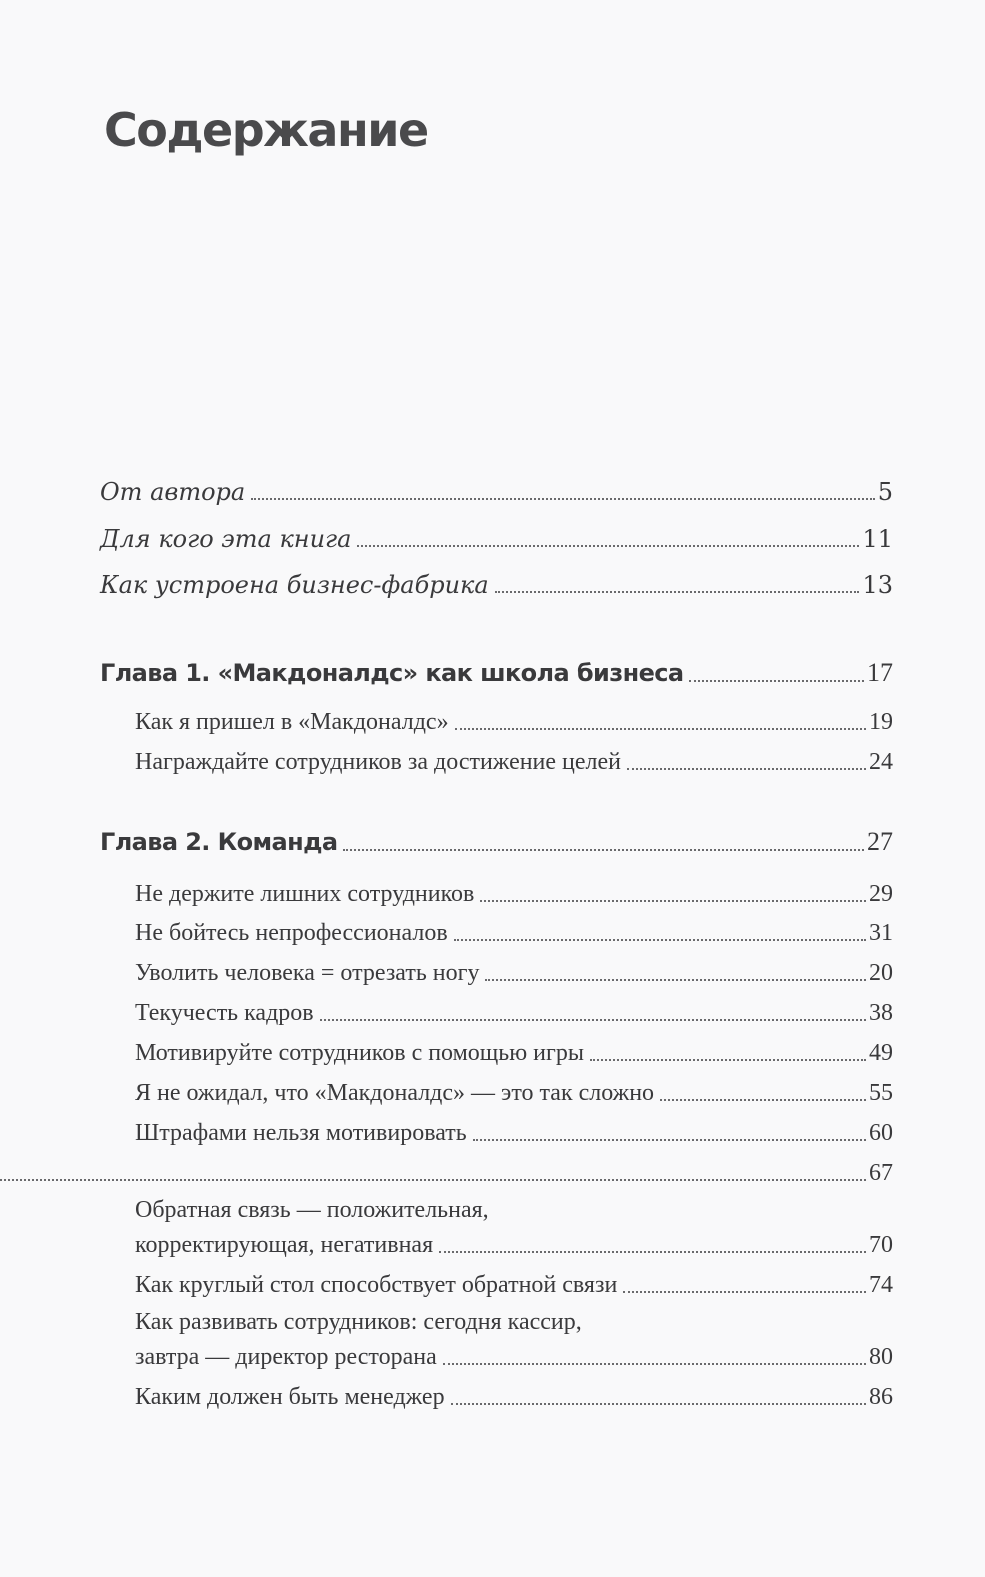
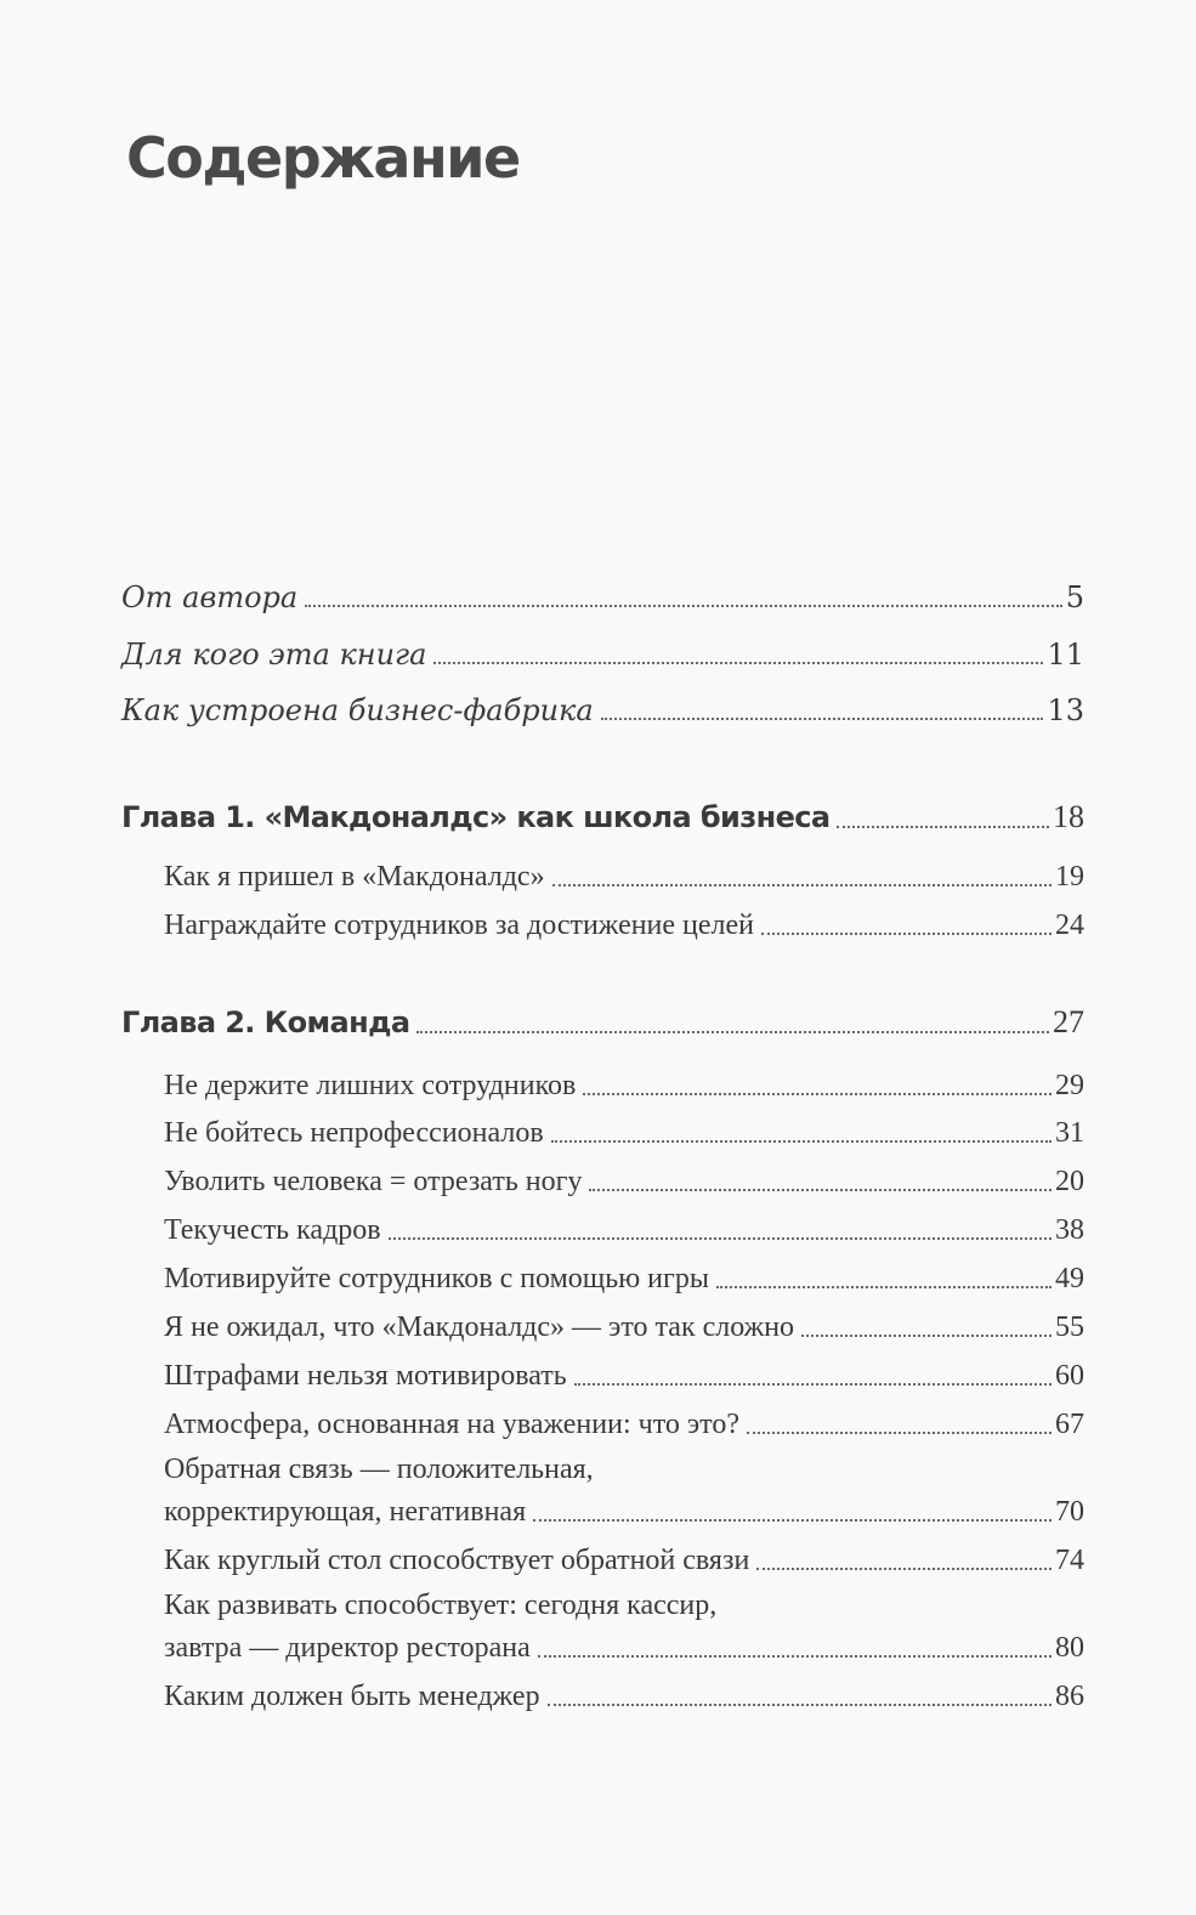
  Содержание
  От автора
  5
  Для кого эта книга
  11
  Как устроена бизнес-фабрика
  13
  Глава 1. «Макдоналдс» как школа бизнеса
- 17
+ 18
  Как я пришел в «Макдоналдс»
  19
  Награждайте сотрудников за достижение целей
  24
  Глава 2. Команда
  27
  Не держите лишних сотрудников
  29
  Не бойтесь непрофессионалов
  31
  Уволить человека = отрезать ногу
  20
  Текучесть кадров
  38
  Мотивируйте сотрудников с помощью игры
  49
  Я не ожидал, что «Макдоналдс» — это так сложно
  55
  Штрафами нельзя мотивировать
  60
+ Атмосфера, основанная на уважении: что это?
  67
  Обратная связь — положительная,
  корректирующая, негативная
  70
  Как круглый стол способствует обратной связи
  74
- Как развивать сотрудников: сегодня кассир,
+ Как развивать способствует: сегодня кассир,
  завтра — директор ресторана
  80
  Каким должен быть менеджер
  86
